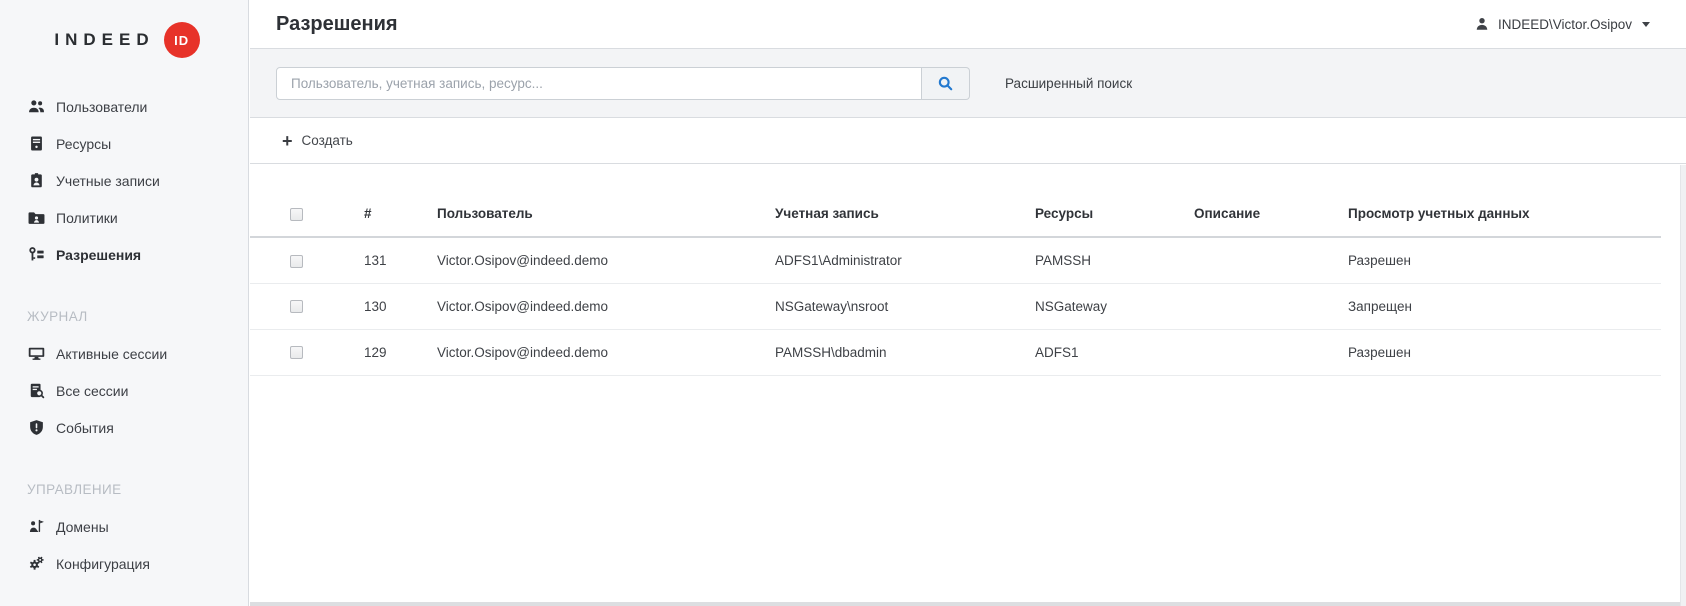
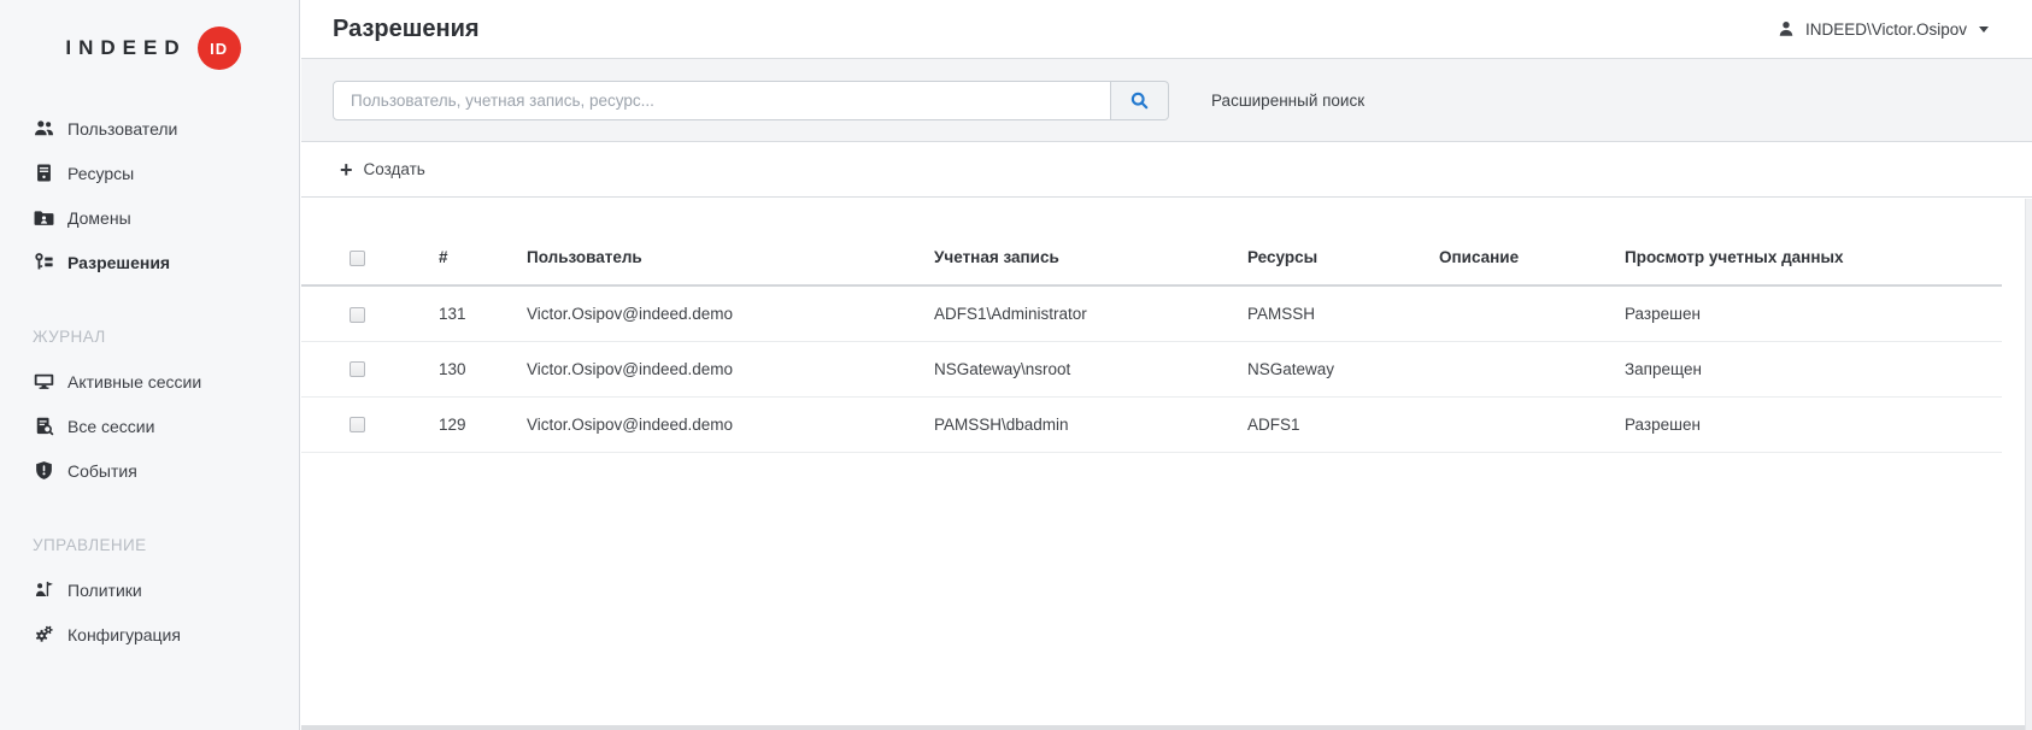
  INDEED
  ID
  Пользователи
  Ресурсы
- Учетные записи
- Политики
+ Домены
  Разрешения
  ЖУРНАЛ
  Активные сессии
  Все сессии
  События
  УПРАВЛЕНИЕ
- Домены
+ Политики
  Конфигурация
  Разрешения
  INDEED\Victor.Osipov
  Пользователь, учетная запись, ресурс...
  Расширенный поиск
  +
  Создать
  	#	Пользователь	Учетная запись	Ресурсы	Описание	Просмотр учетных данных
  	131	Victor.Osipov@indeed.demo	ADFS1\Administrator	PAMSSH		Разрешен
  	130	Victor.Osipov@indeed.demo	NSGateway\nsroot	NSGateway		Запрещен
  	129	Victor.Osipov@indeed.demo	PAMSSH\dbadmin	ADFS1		Разрешен
